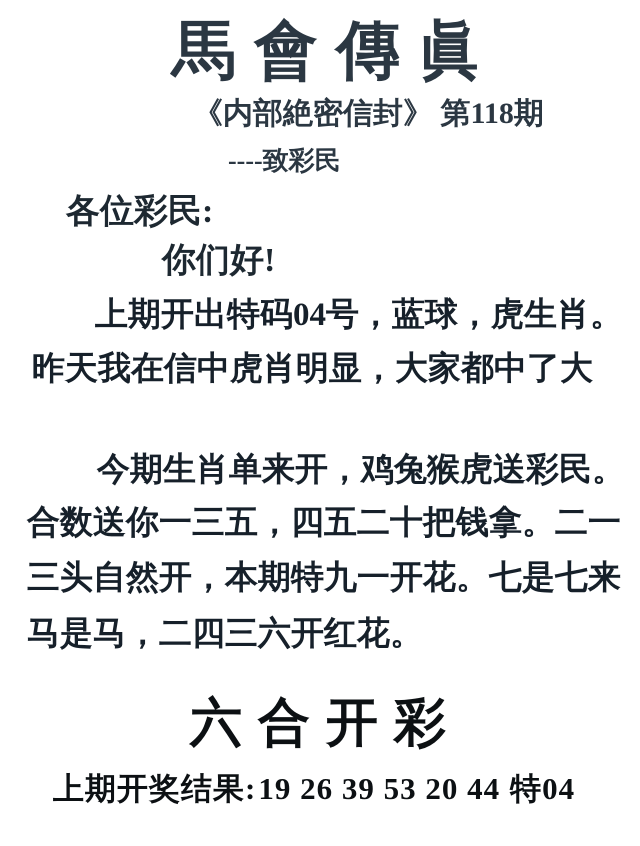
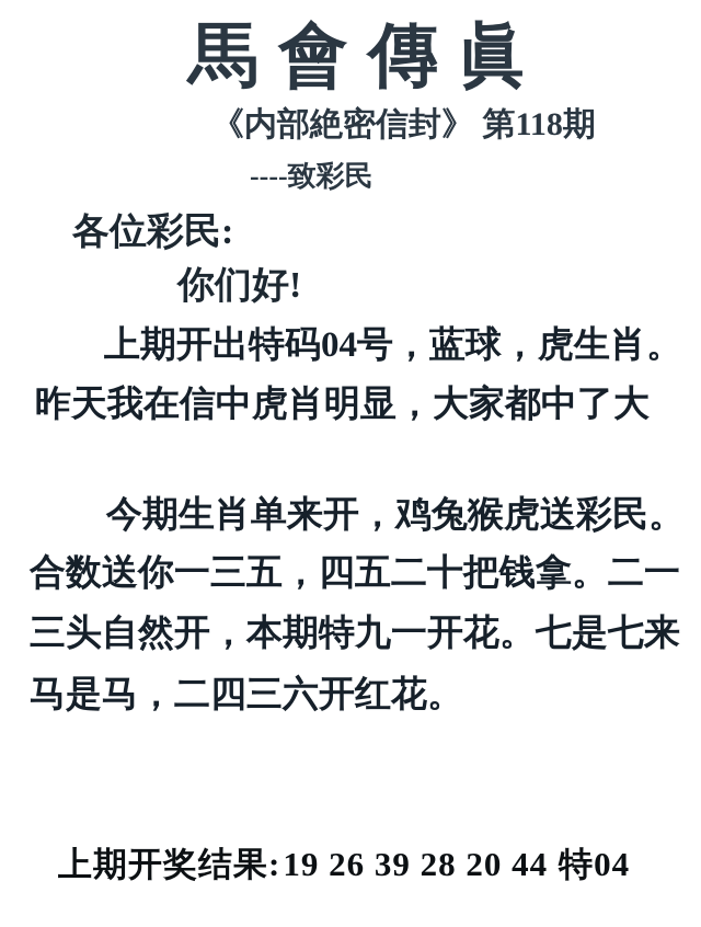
  馬會傳眞
  《内部絶密信封》 第118期
  ----致彩民
  各位彩民:
  你们好!
  上期开出特码04号，蓝球，虎生肖。
  昨天我在信中虎肖明显，大家都中了大
  今期生肖单来开，鸡兔猴虎送彩民。
  合数送你一三五，四五二十把钱拿。二一
  三头自然开，本期特九一开花。七是七来
  马是马，二四三六开红花。
- 六合开彩
- 上期开奖结果:19 26 39 53 20 44 特04
+ 上期开奖结果:19 26 39 28 20 44 特04
